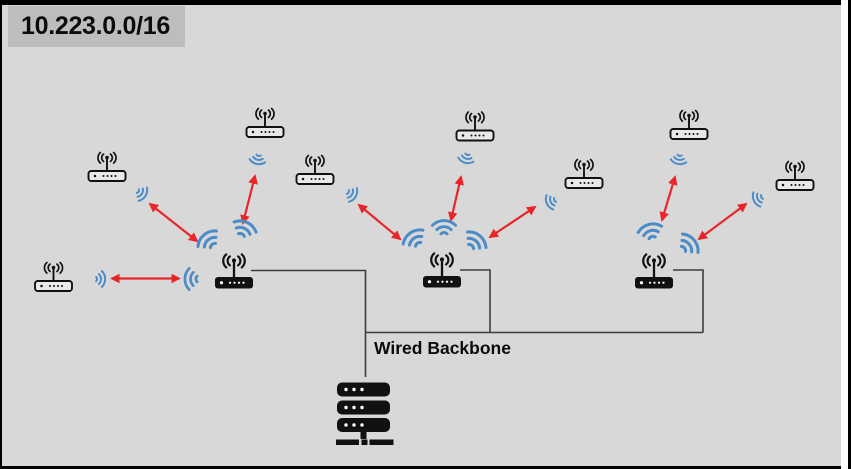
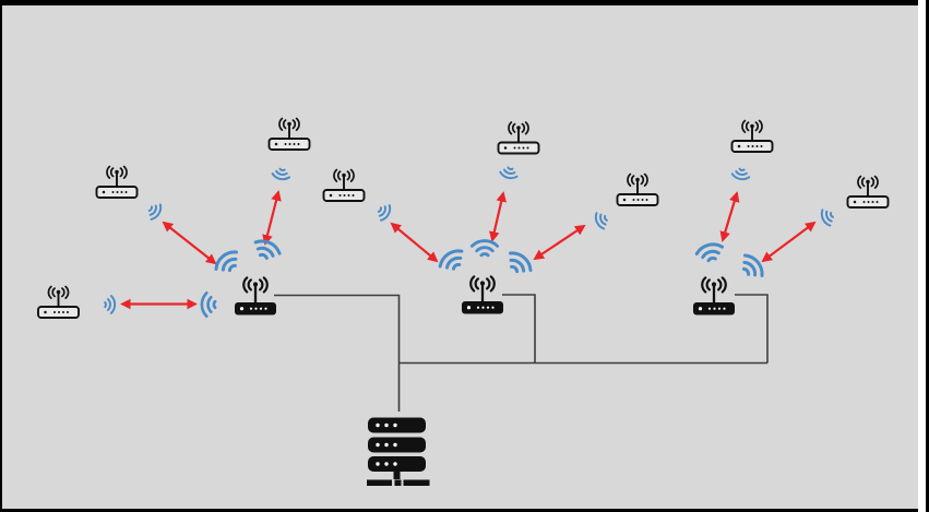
- 10.223.0.0/16
- Wired Backbone
